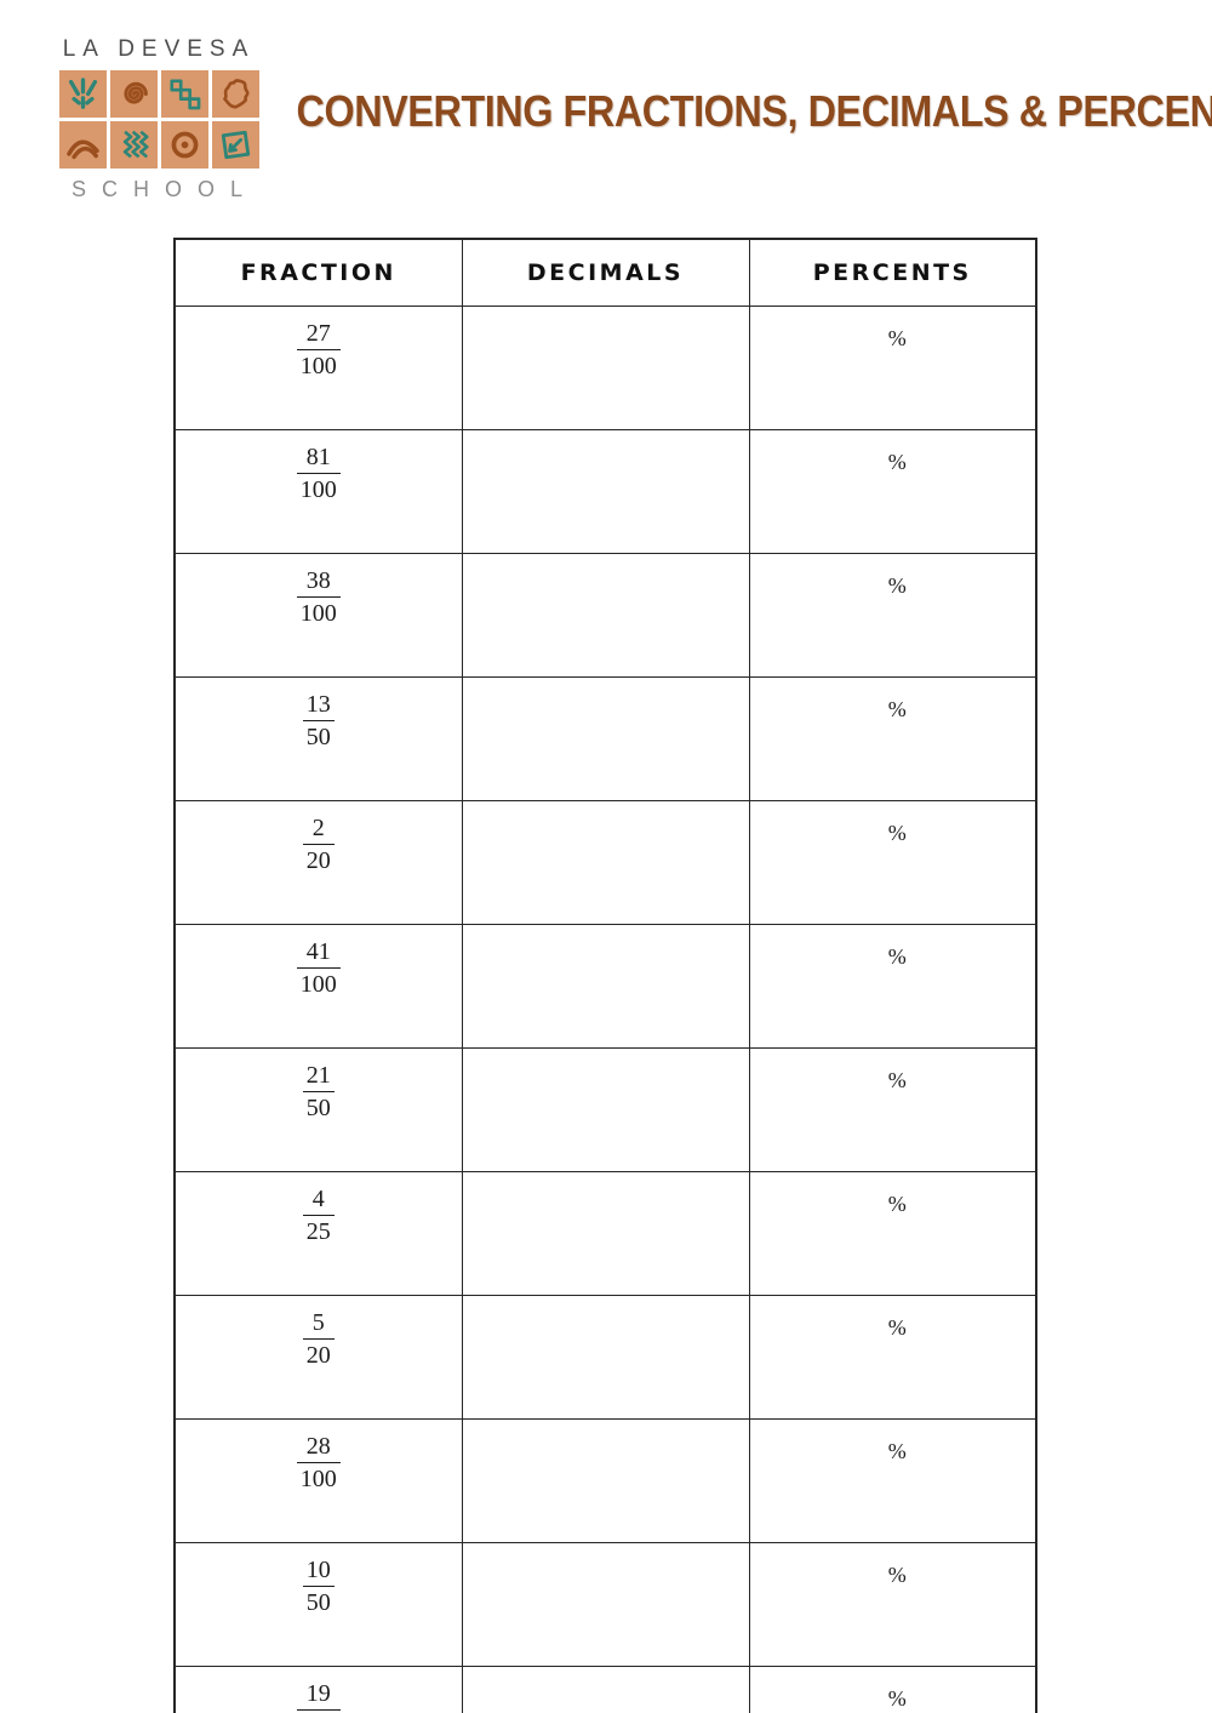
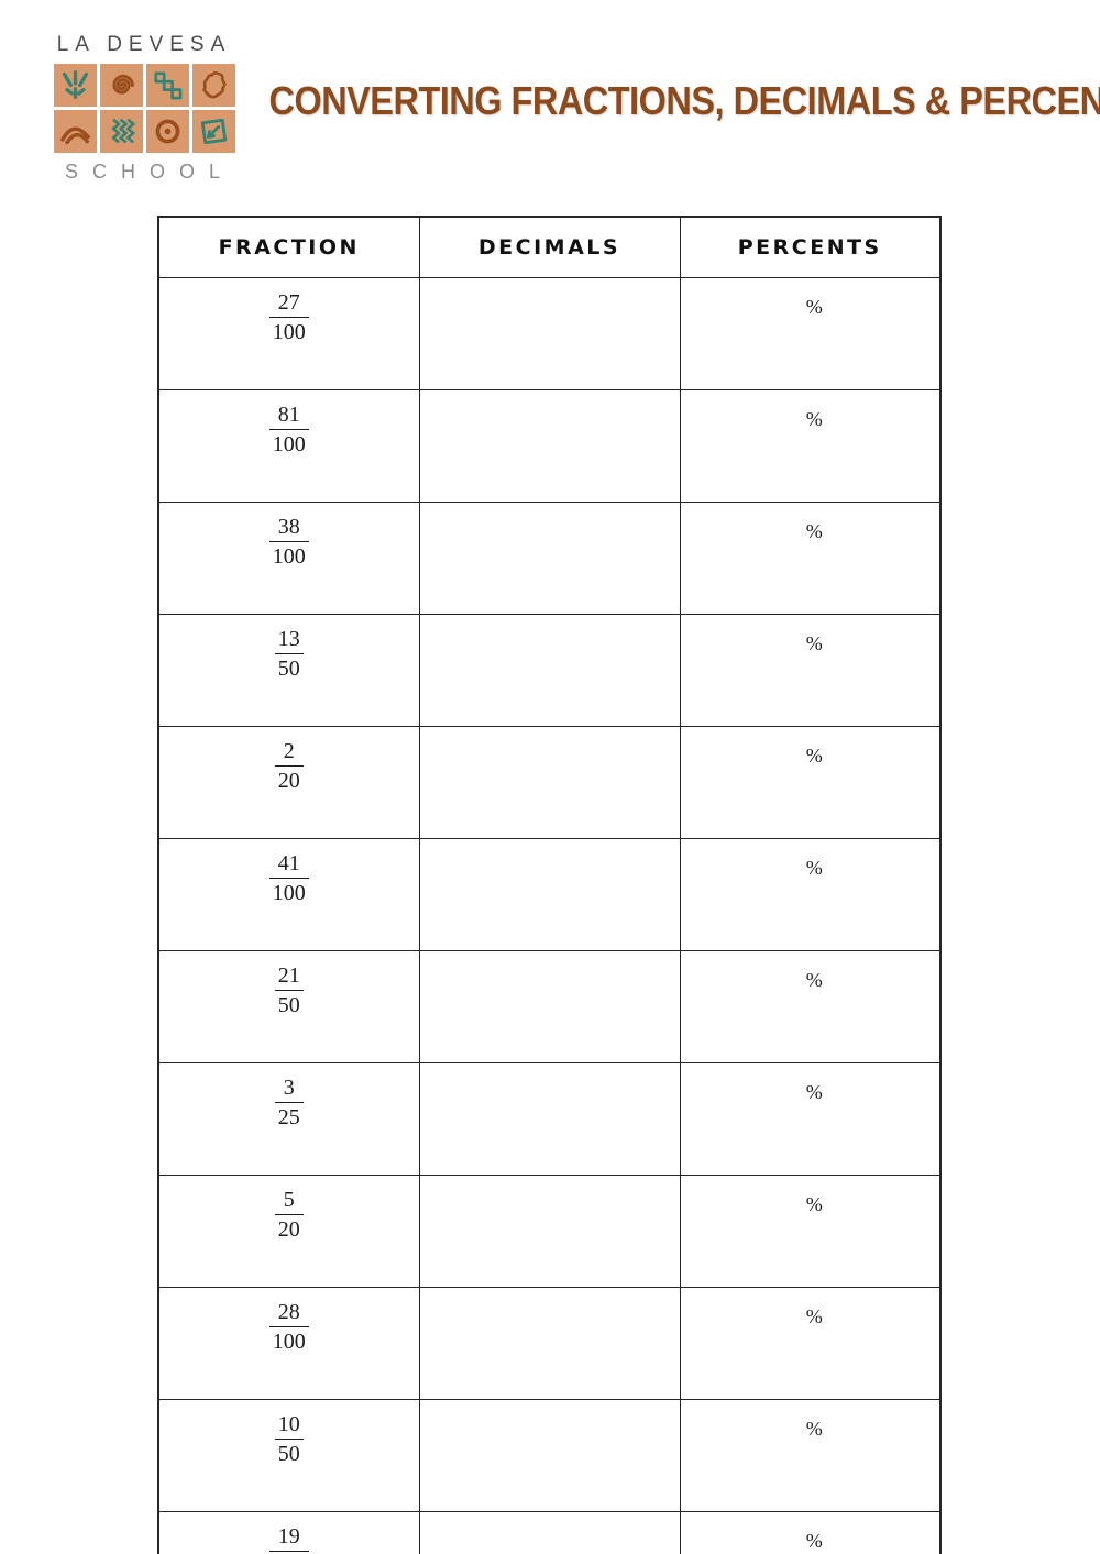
  LA DEVESA
  SCHOOL
  CONVERTING FRACTIONS, DECIMALS & PERCEN
  FRACTION	DECIMALS	PERCENTS
  27100		%
  81100		%
  38100		%
  1350		%
  220		%
  41100		%
  2150		%
- 425		%
+ 325		%
  520		%
  28100		%
  1050		%
  19		%
